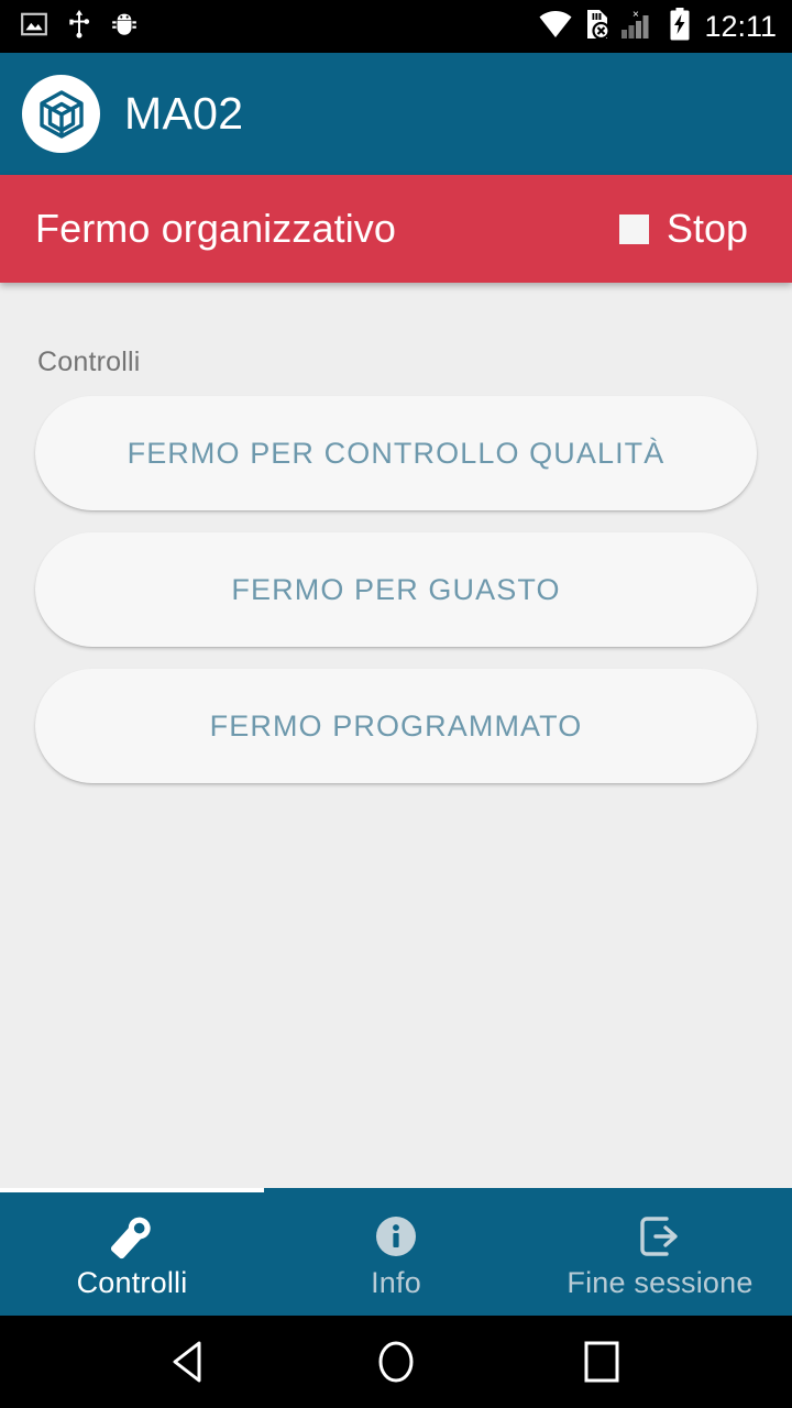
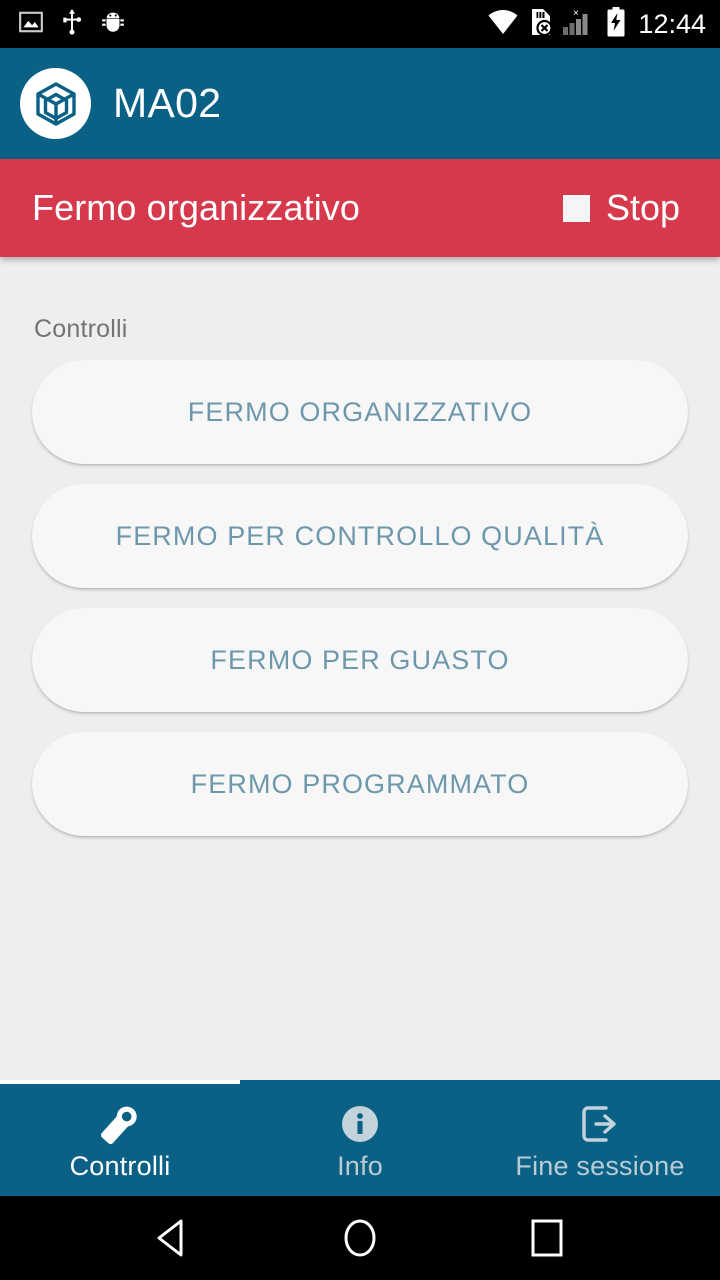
  ×
- 12:11
+ 12:44
  MA02
  Fermo organizzativo
  Stop
  Controlli
+ FERMO ORGANIZZATIVO
  FERMO PER CONTROLLO QUALITÀ
  FERMO PER GUASTO
  FERMO PROGRAMMATO
  Controlli
  Info
  Fine sessione
